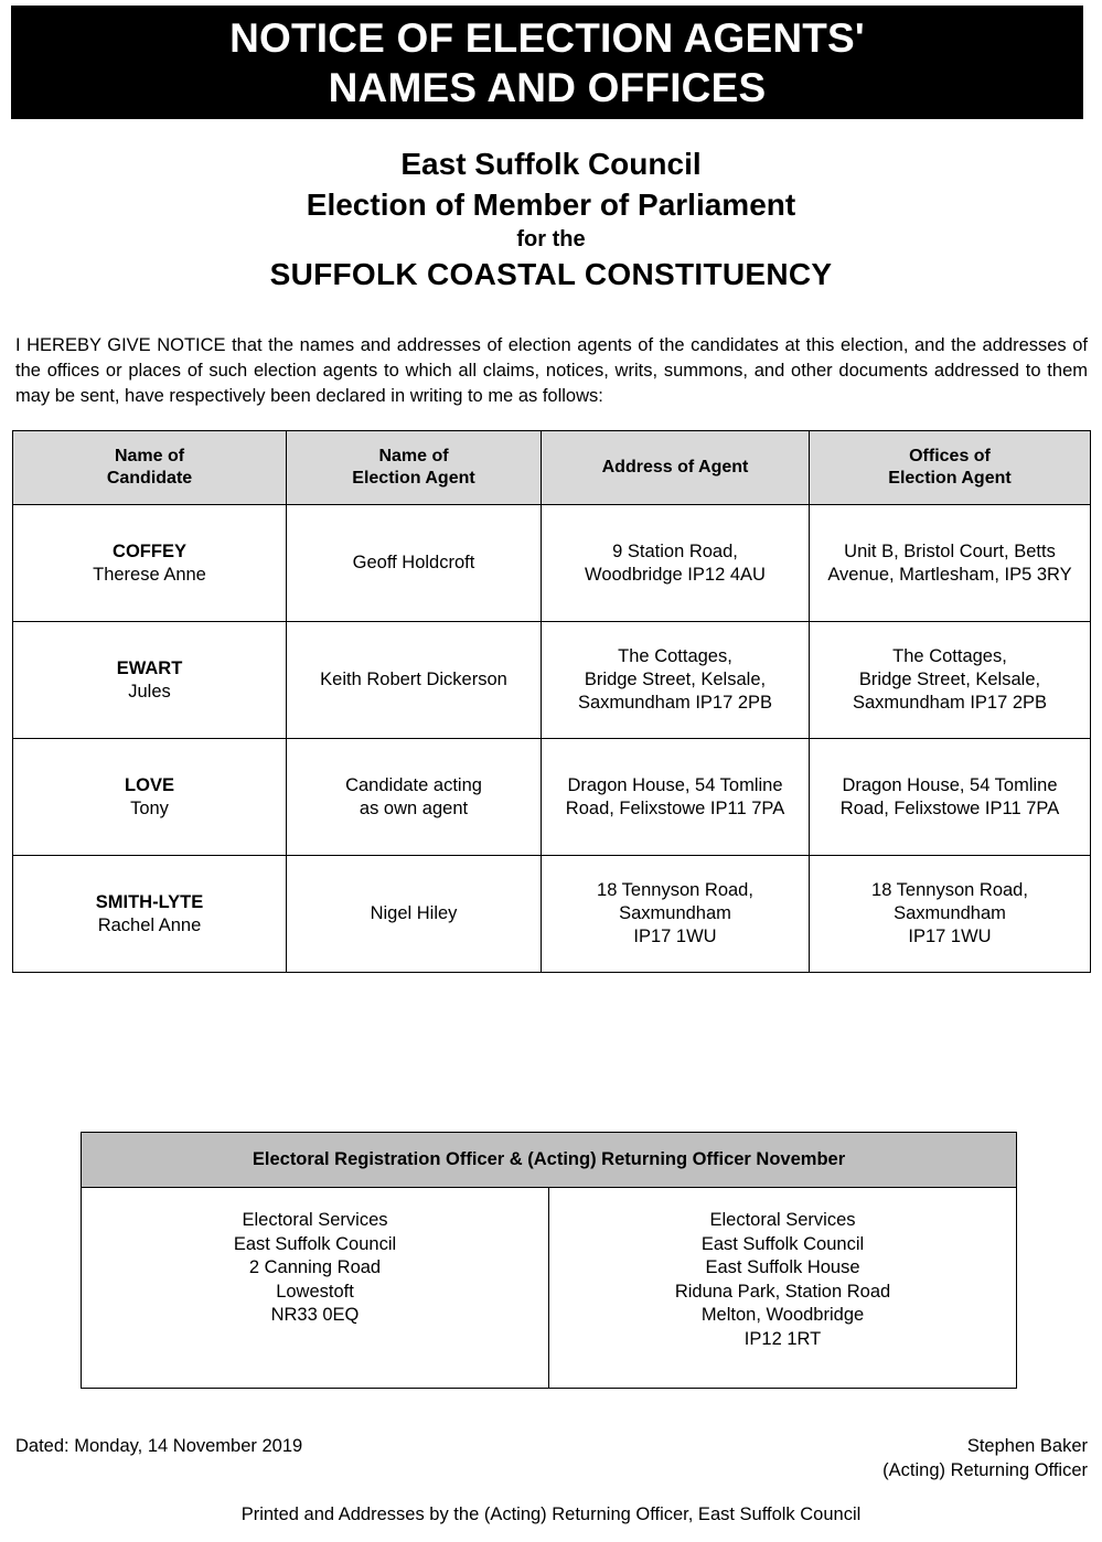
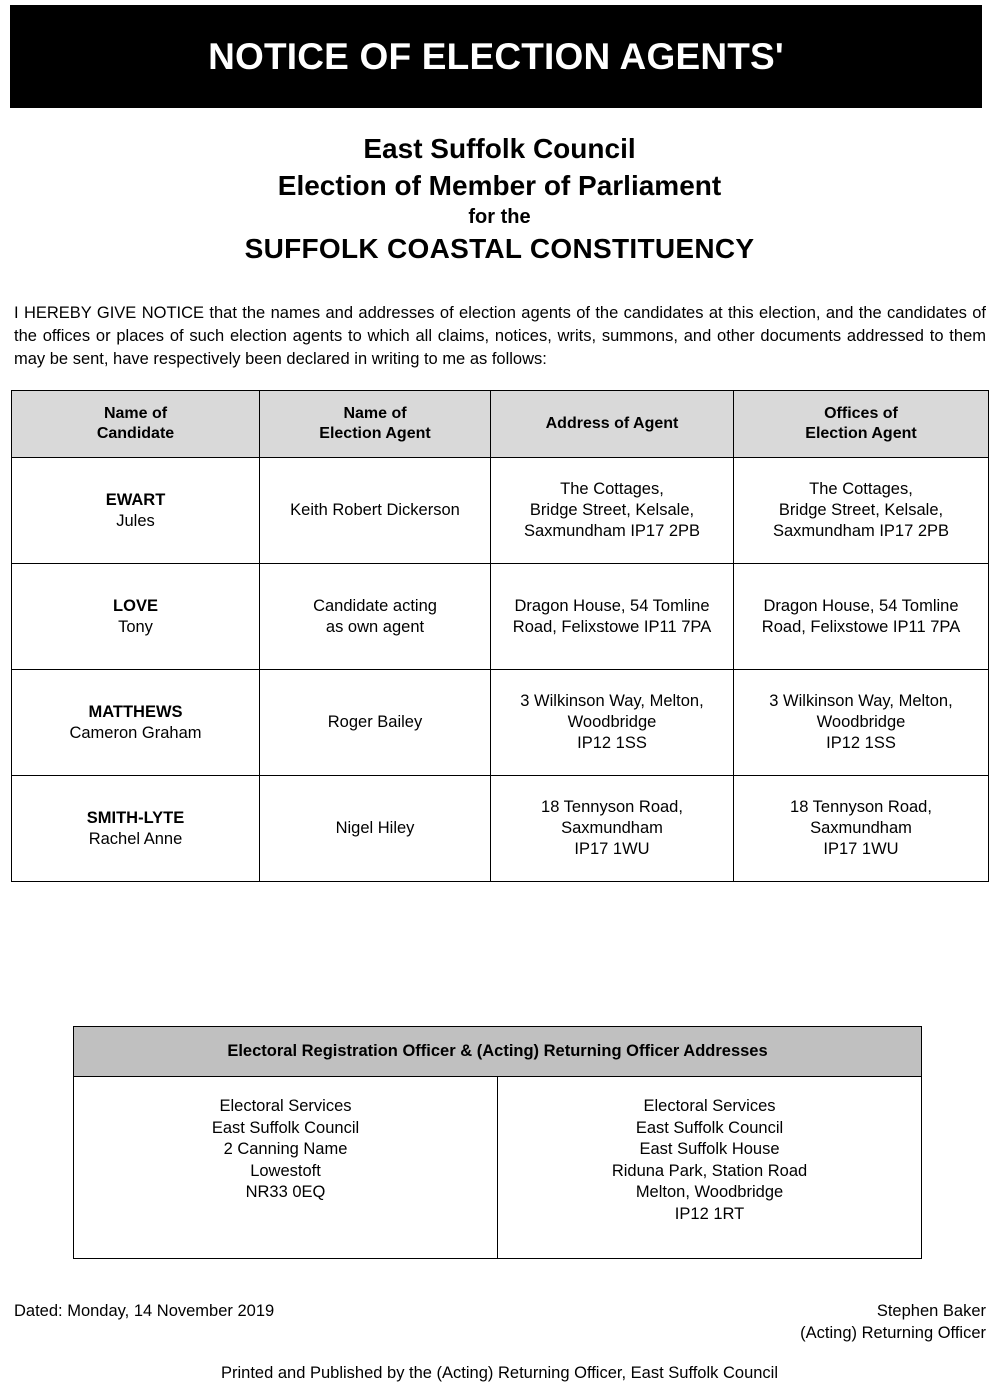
  NOTICE OF ELECTION AGENTS'
- NAMES AND OFFICES
  East Suffolk Council
  Election of Member of Parliament
  for the
  SUFFOLK COASTAL CONSTITUENCY
- I HEREBY GIVE NOTICE that the names and addresses of election agents of the candidates at this election, and the addresses of the offices or places of such election agents to which all claims, notices, writs, summons, and other documents addressed to them may be sent, have respectively been declared in writing to me as follows:
+ I HEREBY GIVE NOTICE that the names and addresses of election agents of the candidates at this election, and the candidates of the offices or places of such election agents to which all claims, notices, writs, summons, and other documents addressed to them may be sent, have respectively been declared in writing to me as follows:
  Name of Candidate	Name of Election Agent	Address of Agent	Offices of Election Agent
- COFFEY Therese Anne	Geoff Holdcroft	9 Station Road, Woodbridge IP12 4AU	Unit B, Bristol Court, Betts Avenue, Martlesham, IP5 3RY
  EWART Jules	Keith Robert Dickerson	The Cottages, Bridge Street, Kelsale, Saxmundham IP17 2PB	The Cottages, Bridge Street, Kelsale, Saxmundham IP17 2PB
  LOVE Tony	Candidate acting as own agent	Dragon House, 54 Tomline Road, Felixstowe IP11 7PA	Dragon House, 54 Tomline Road, Felixstowe IP11 7PA
+ MATTHEWS Cameron Graham	Roger Bailey	3 Wilkinson Way, Melton, Woodbridge IP12 1SS	3 Wilkinson Way, Melton, Woodbridge IP12 1SS
  SMITH-LYTE Rachel Anne	Nigel Hiley	18 Tennyson Road, Saxmundham IP17 1WU	18 Tennyson Road, Saxmundham IP17 1WU
- Electoral Registration Officer & (Acting) Returning Officer November
+ Electoral Registration Officer & (Acting) Returning Officer Addresses
- Electoral Services East Suffolk Council 2 Canning Road Lowestoft NR33 0EQ	Electoral Services East Suffolk Council East Suffolk House Riduna Park, Station Road Melton, Woodbridge IP12 1RT
+ Electoral Services East Suffolk Council 2 Canning Name Lowestoft NR33 0EQ	Electoral Services East Suffolk Council East Suffolk House Riduna Park, Station Road Melton, Woodbridge IP12 1RT
  Dated: Monday, 14 November 2019
  Stephen Baker
  (Acting) Returning Officer
- Printed and Addresses by the (Acting) Returning Officer, East Suffolk Council
+ Printed and Published by the (Acting) Returning Officer, East Suffolk Council
